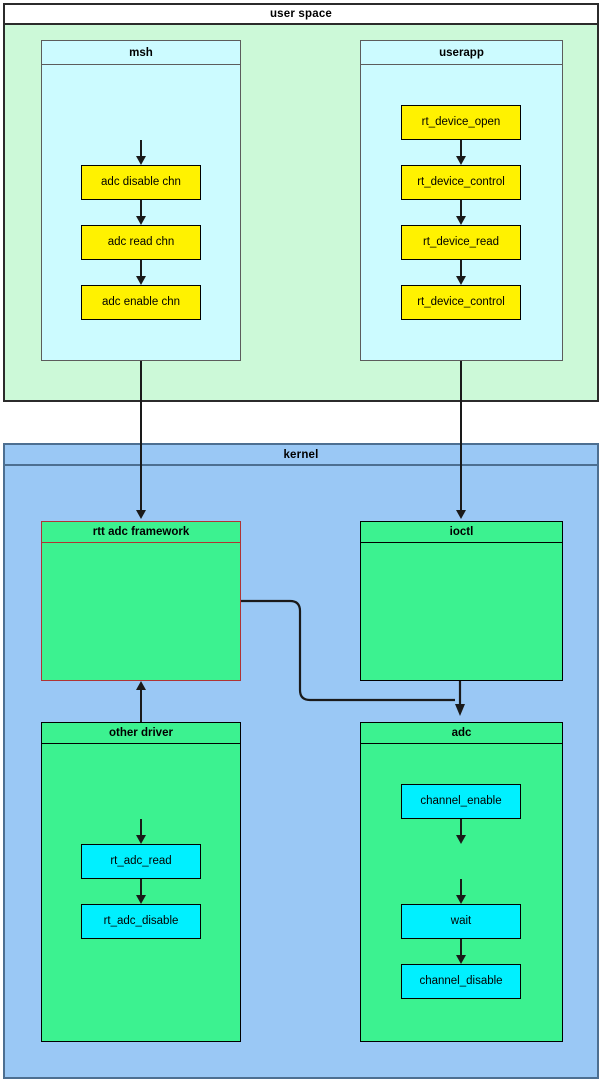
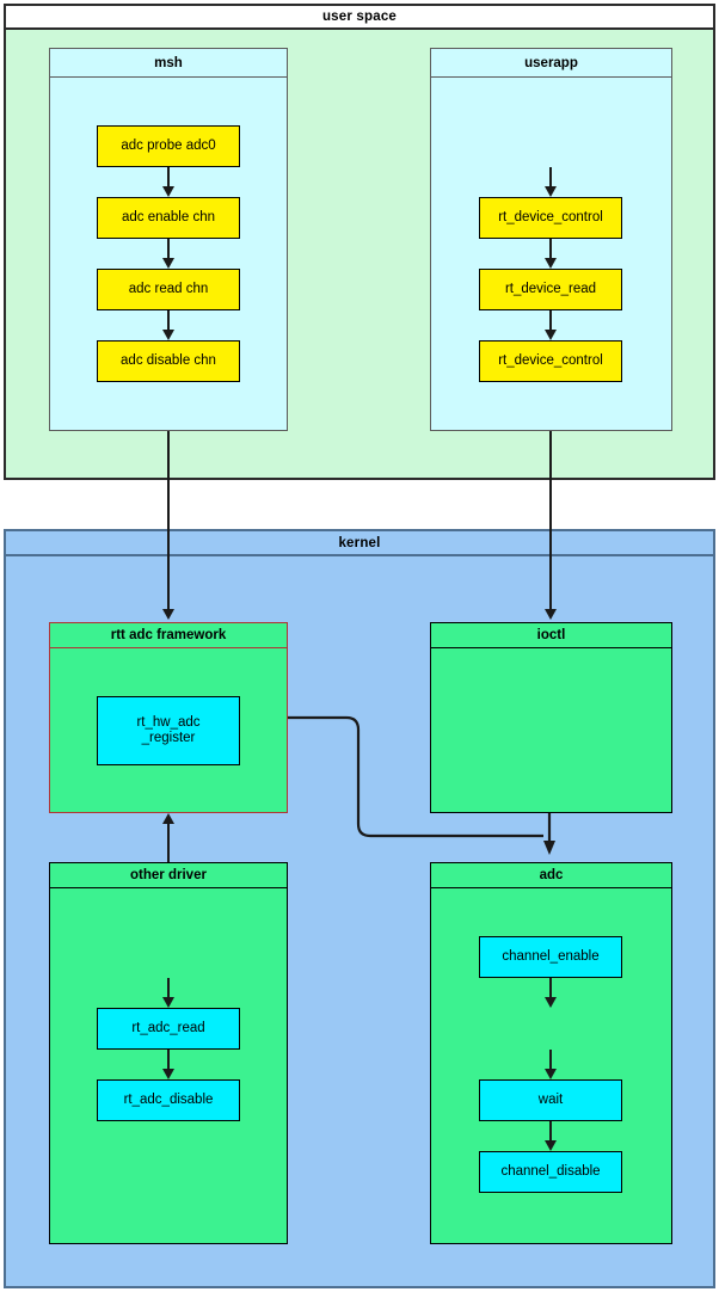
  user space
  msh
+ adc probe adc0
- adc disable chn
+ adc enable chn
  adc read chn
- adc enable chn
+ adc disable chn
  userapp
- rt_device_open
  rt_device_control
  rt_device_read
  rt_device_control
  kernel
  rtt adc framework
+ rt_hw_adc
+ _register
  ioctl
  other driver
  rt_adc_read
  rt_adc_disable
  adc
  channel_enable
  wait
  channel_disable
